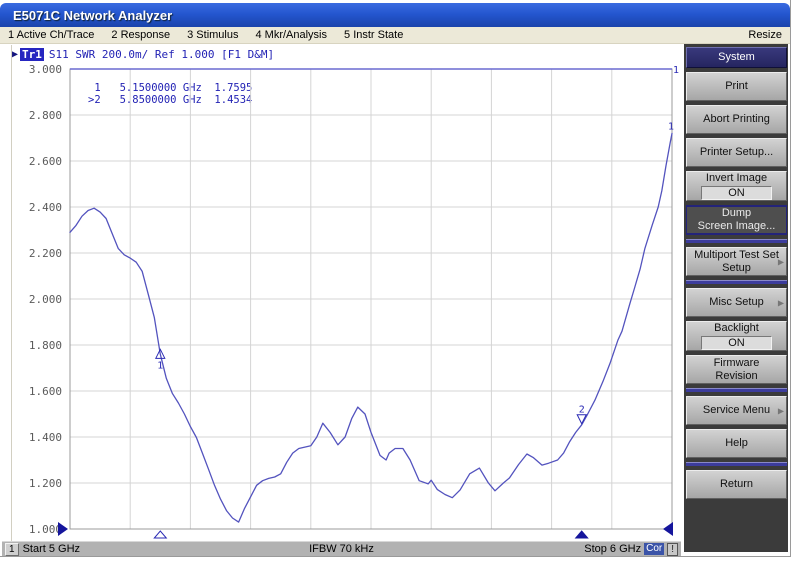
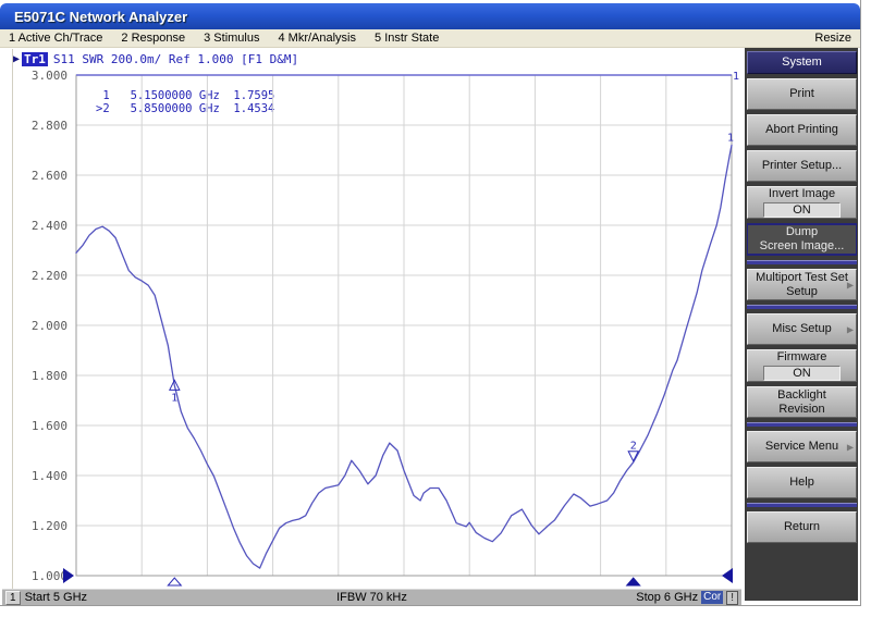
  E5071C Network Analyzer
  1 Active Ch/Trace
  2 Response
  3 Stimulus
  4 Mkr/Analysis
  5 Instr State
  Resize
  ▶
  Tr1
  S11 SWR 200.0m/ Ref 1.000 [F1 D&M]
  1 5.1500000 GHz 1.7595
  >2 5.8500000 GHz 1.4534
  3.000
  2.800
  2.600
  2.400
  2.200
  2.000
  1.800
  1.600
  1.400
  1.200
  1.00
  1
  1
  1
  2
  1
  Start 5 GHz
  IFBW 70 kHz
  Stop 6 GHz
  Cor
  !
  System
  Print
  Abort Printing
  Printer Setup...
  Invert Image
  ON
  Dump
  Screen Image...
  Multiport Test Set
  Setup
  ▶
  Misc Setup
  ▶
- Backlight
+ Firmware
  ON
- Firmware
+ Backlight
  Revision
  Service Menu
  ▶
  Help
  Return
